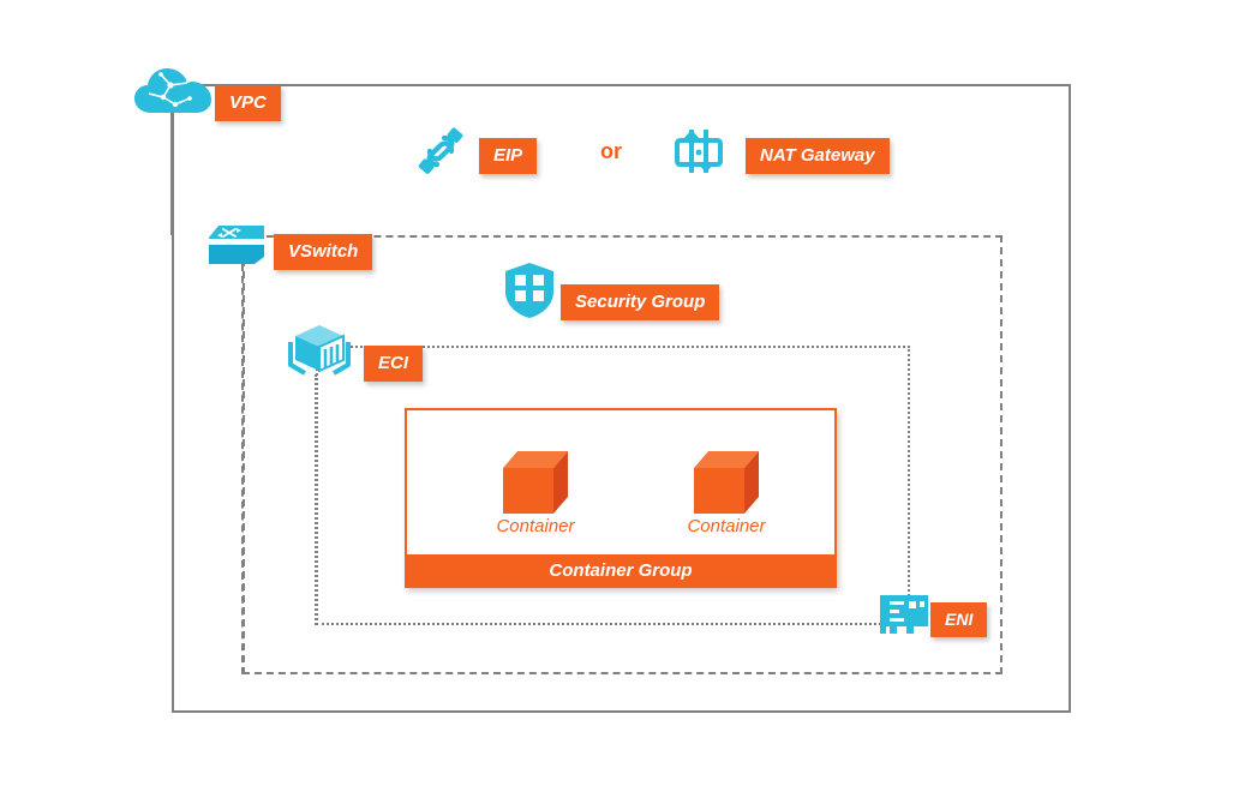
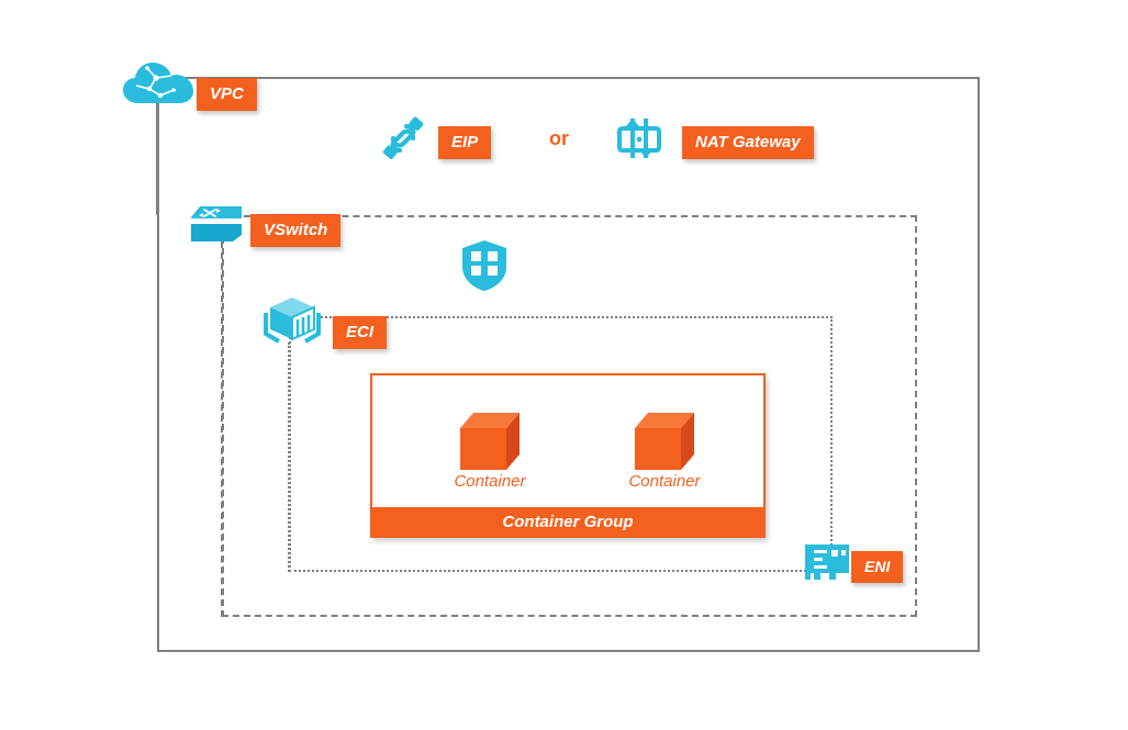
  VPC
  EIP
  or
  NAT Gateway
  VSwitch
- Security Group
  ECI
  Container Group
  Container
  Container
  ENI
